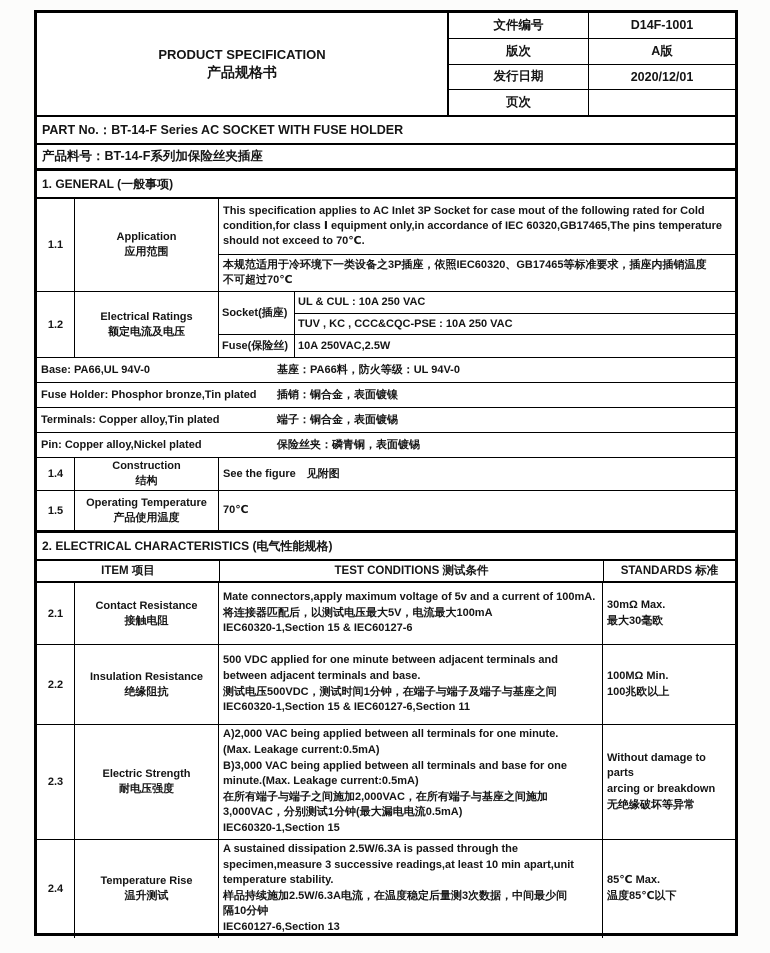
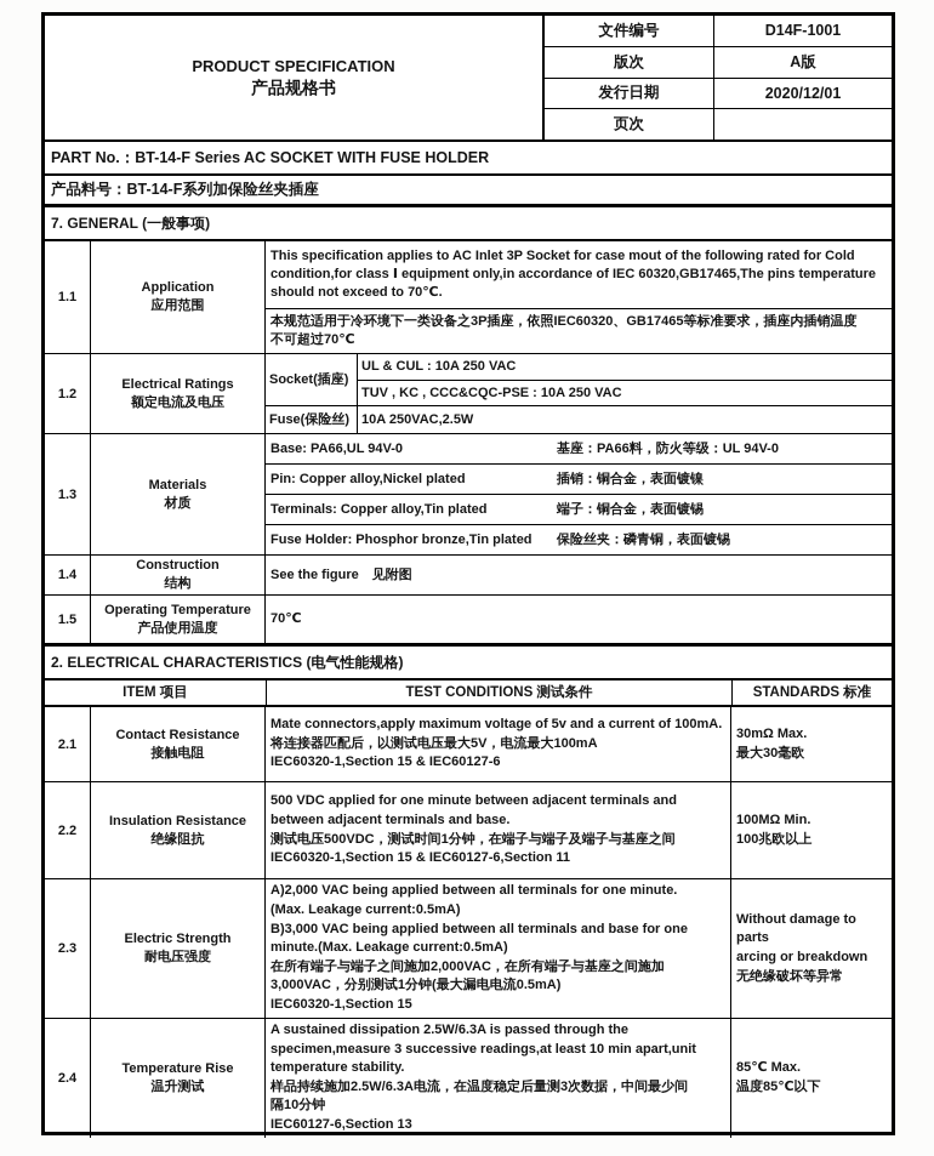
  PRODUCT SPECIFICATION
  产品规格书
  文件编号
  D14F-1001
  版次
  A版
  发行日期
  2020/12/01
  页次
  PART No.：BT-14-F Series AC SOCKET WITH FUSE HOLDER
  产品料号：BT-14-F系列加保险丝夹插座
- 1. GENERAL (一般事项)
+ 7. GENERAL (一般事项)
  1.1
  Application
  应用范围
  This specification applies to AC Inlet 3P Socket for case mout of the following rated for Cold
  condition,for class Ⅰ equipment only,in accordance of IEC 60320,GB17465,The pins temperature
  should not exceed to 70℃.
  本规范适用于冷环境下一类设备之3P插座，依照IEC60320、GB17465等标准要求，插座内插销温度
  不可超过70℃
  1.2
  Electrical Ratings
  额定电流及电压
  Socket(插座)
  UL & CUL : 10A 250 VAC
  TUV , KC , CCC&CQC-PSE : 10A 250 VAC
  Fuse(保险丝)
  10A 250VAC,2.5W
+ 1.3
+ Materials
+ 材质
  Base: PA66,UL 94V-0
  基座：PA66料，防火等级：UL 94V-0
- Fuse Holder: Phosphor bronze,Tin plated
+ Pin: Copper alloy,Nickel plated
  插销：铜合金，表面镀镍
  Terminals: Copper alloy,Tin plated
  端子：铜合金，表面镀锡
- Pin: Copper alloy,Nickel plated
+ Fuse Holder: Phosphor bronze,Tin plated
  保险丝夹：磷青铜，表面镀锡
  1.4
  Construction
  结构
  See the figure 见附图
  1.5
  Operating Temperature
  产品使用温度
  70℃
  2. ELECTRICAL CHARACTERISTICS (电气性能规格)
  ITEM 项目
  TEST CONDITIONS 测试条件
  STANDARDS 标准
  2.1
  Contact Resistance
  接触电阻
  Mate connectors,apply maximum voltage of 5v and a current of 100mA.
  将连接器匹配后，以测试电压最大5V，电流最大100mA
  IEC60320-1,Section 15 & IEC60127-6
  30mΩ Max.
  最大30毫欧
  2.2
  Insulation Resistance
  绝缘阻抗
  500 VDC applied for one minute between adjacent terminals and
  between adjacent terminals and base.
  测试电压500VDC，测试时间1分钟，在端子与端子及端子与基座之间
  IEC60320-1,Section 15 & IEC60127-6,Section 11
  100MΩ Min.
  100兆欧以上
  2.3
  Electric Strength
  耐电压强度
  A)2,000 VAC being applied between all terminals for one minute.
  (Max. Leakage current:0.5mA)
  B)3,000 VAC being applied between all terminals and base for one
  minute.(Max. Leakage current:0.5mA)
  在所有端子与端子之间施加2,000VAC，在所有端子与基座之间施加
  3,000VAC，分别测试1分钟(最大漏电电流0.5mA)
  IEC60320-1,Section 15
  Without damage to parts
  arcing or breakdown
  无绝缘破坏等异常
  2.4
  Temperature Rise
  温升测试
  A sustained dissipation 2.5W/6.3A is passed through the
  specimen,measure 3 successive readings,at least 10 min apart,unit
  temperature stability.
  样品持续施加2.5W/6.3A电流，在温度稳定后量测3次数据，中间最少间
  隔10分钟
  IEC60127-6,Section 13
  85℃ Max.
  温度85℃以下
